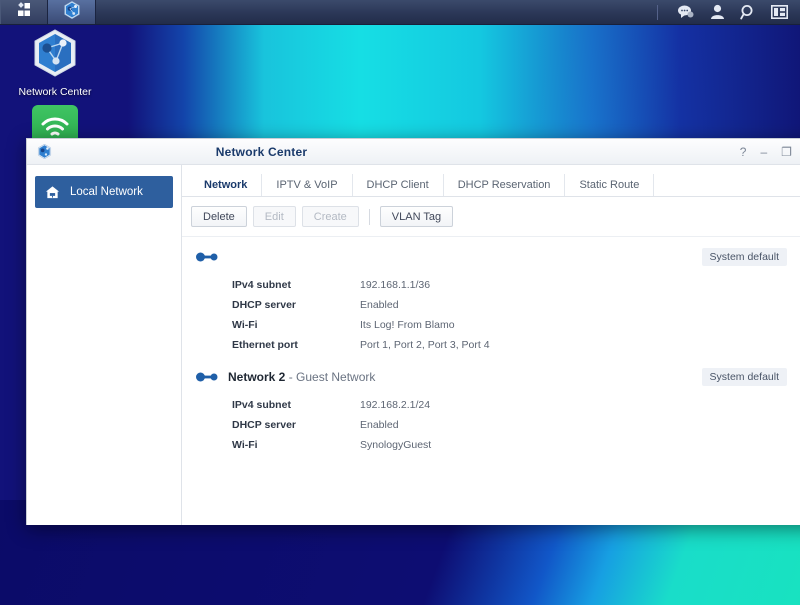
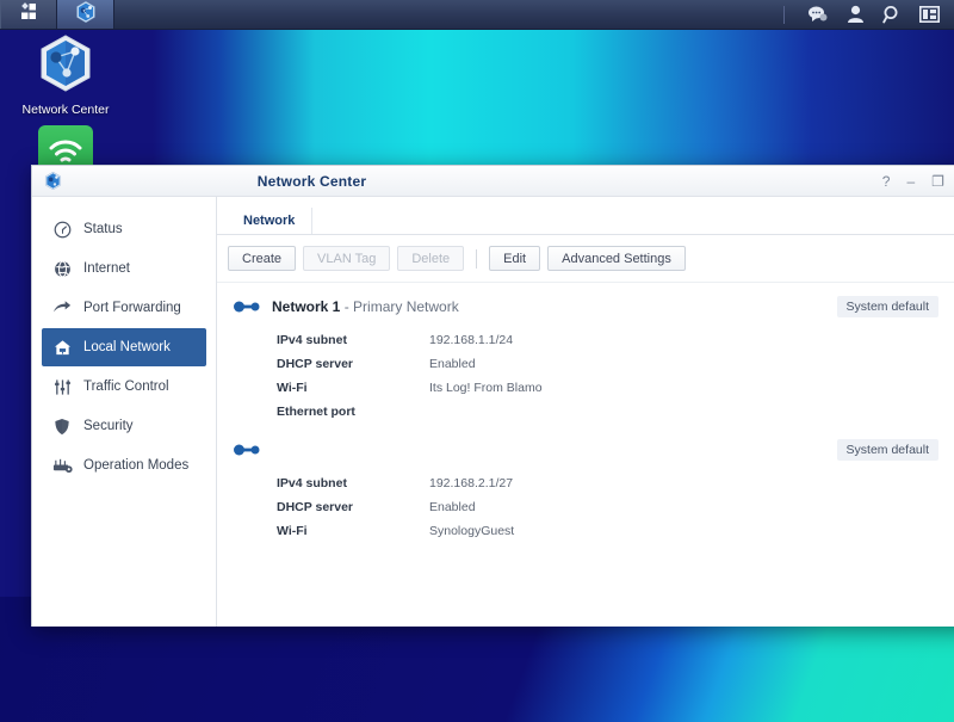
  Network Center
  Network Center
  ?
  –
  ❐
+ Status
+ Internet
+ Port Forwarding
  Local Network
+ Traffic Control
+ Security
+ Operation Modes
  Network
- IPTV & VoIP
- DHCP Client
- DHCP Reservation
- Static Route
- Delete
+ Create
- Edit
+ VLAN Tag
- Create
+ Delete
- VLAN Tag
+ Edit
+ Advanced Settings
+ Network 1 - Primary Network
  System default
  IPv4 subnet
- 192.168.1.1/36
+ 192.168.1.1/24
  DHCP server
  Enabled
  Wi-Fi
  Its Log! From Blamo
  Ethernet port
- Port 1, Port 2, Port 3, Port 4
- Network 2 - Guest Network
  System default
  IPv4 subnet
- 192.168.2.1/24
+ 192.168.2.1/27
  DHCP server
  Enabled
  Wi-Fi
  SynologyGuest
